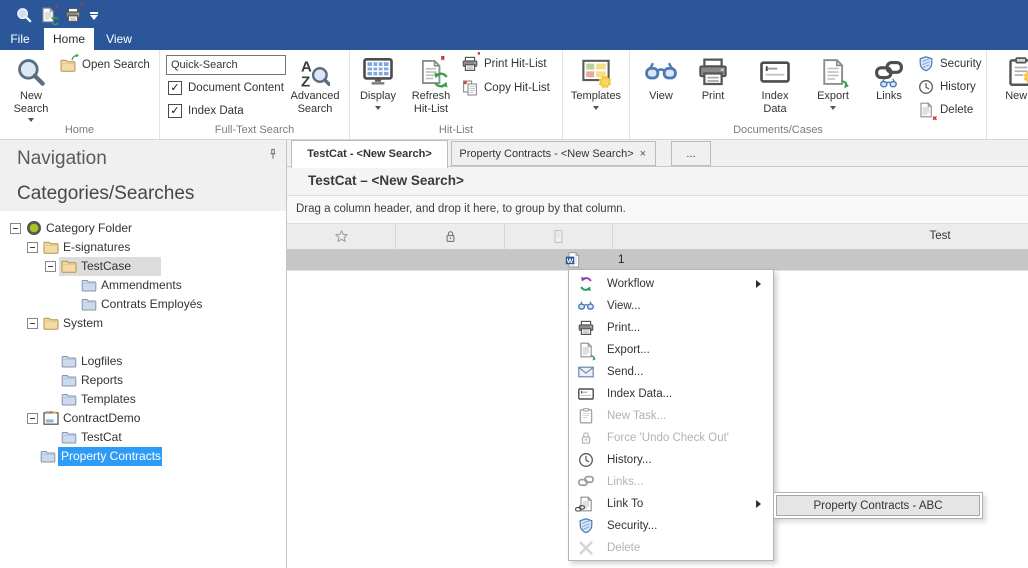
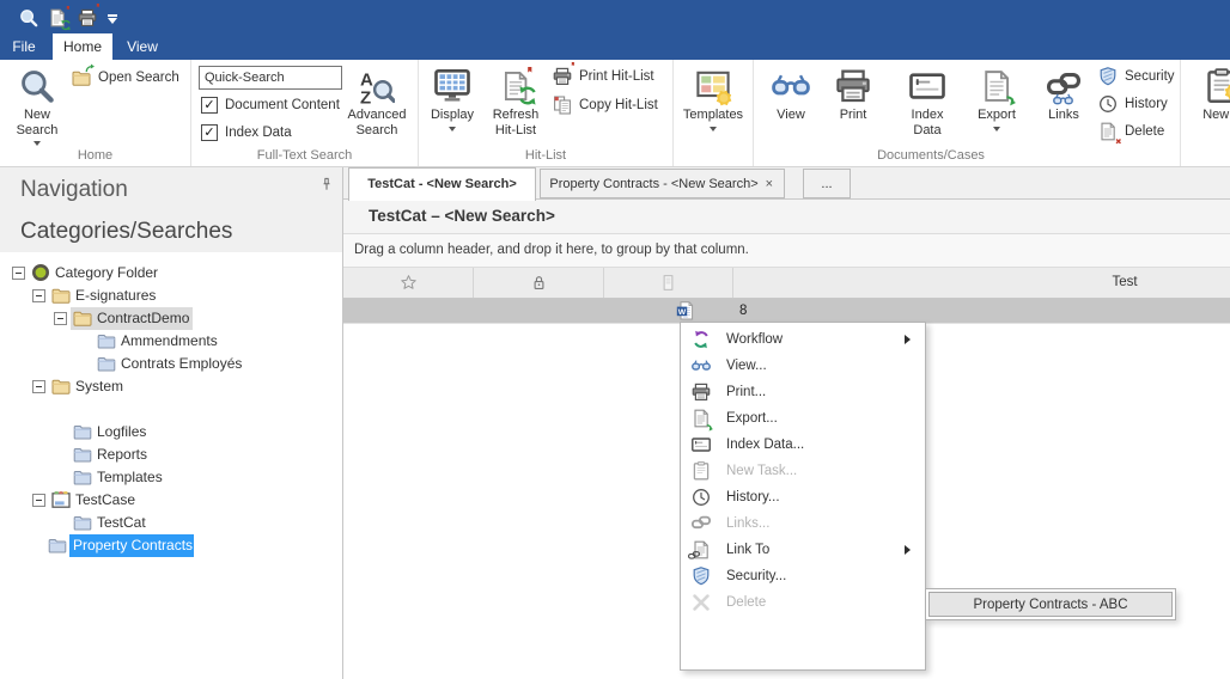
  File
  Home
  View
  New Search
  Open Search
  Home
  Quick-Search
  ✓
  Document Content
  ✓
  Index Data
  Advanced Search
  Full-Text Search
  Display
  Refresh Hit-List
  Print Hit-List
  Copy Hit-List
  Hit-List
  Templates
  View
  Print
  Index Data
  Export
  Links
  Security
  History
  Delete
  Documents/Cases
  New
  Navigation
  Categories/Searches
  Category Folder
  E-signatures
- TestCase
+ ContractDemo
  Ammendments
  Contrats Employés
  System
  Logfiles
  Reports
  Templates
- ContractDemo
+ TestCase
  TestCat
  Property Contracts
  TestCat - <New Search>
  Property Contracts - <New Search>
  ×
  ...
  TestCat – <New Search>
  Drag a column header, and drop it here, to group by that column.
  Test
- 1
+ 8
  Workflow
  View...
  Print...
  Export...
- Send...
  Index Data...
  New Task...
- Force 'Undo Check Out'
  History...
  Links...
  Link To
  Security...
  Delete
  Property Contracts - ABC
